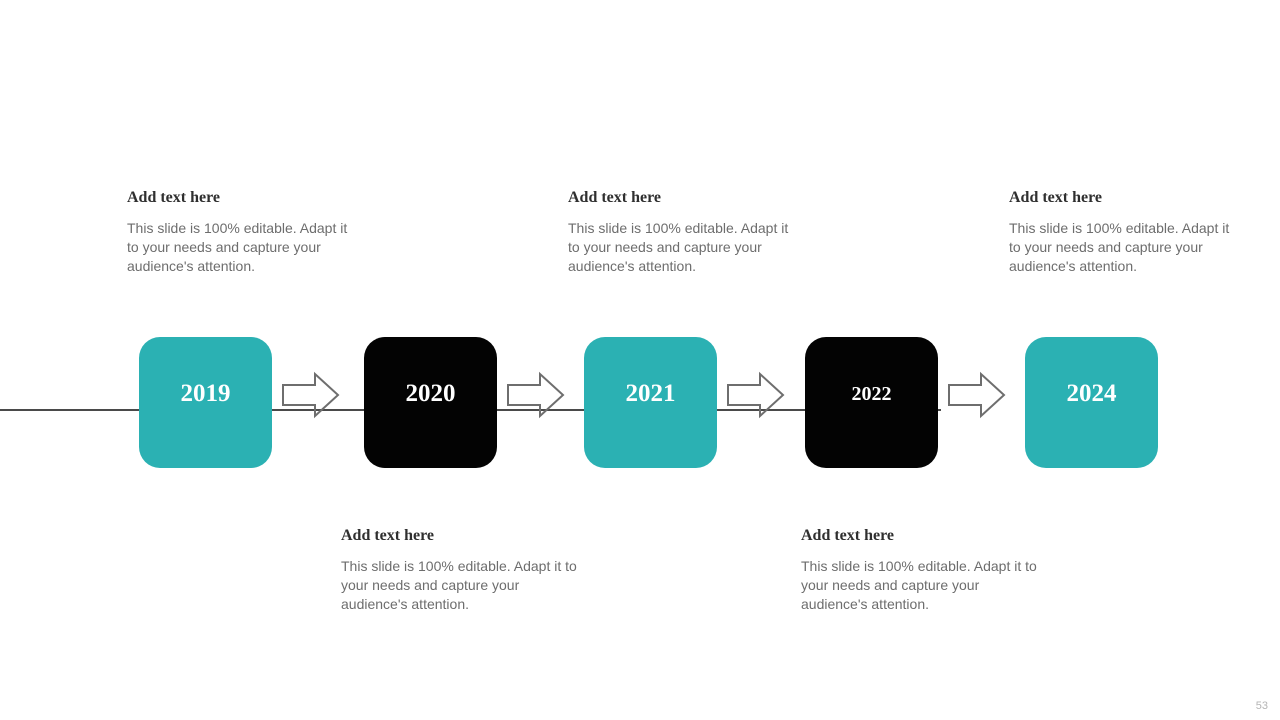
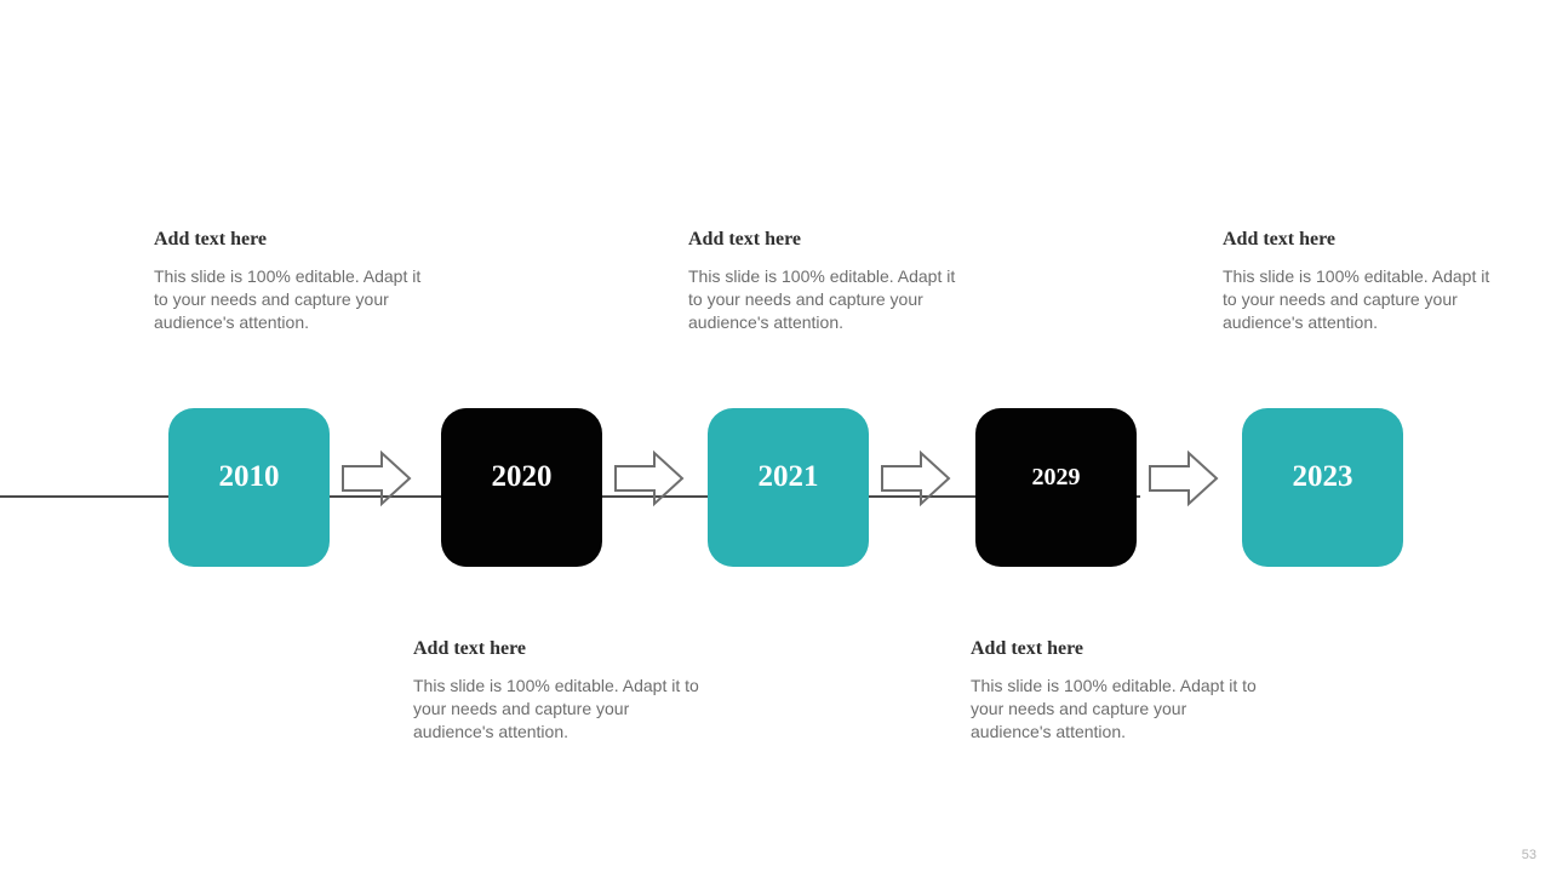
  Add text here
  This slide is 100% editable. Adapt it to your needs and capture your audience's attention.
  Add text here
  This slide is 100% editable. Adapt it to your needs and capture your audience's attention.
  Add text here
  This slide is 100% editable. Adapt it to your needs and capture your audience's attention.
- 2019
+ 2010
  2020
  2021
- 2022
+ 2029
- 2024
+ 2023
  Add text here
  This slide is 100% editable. Adapt it to your needs and capture your audience's attention.
  Add text here
  This slide is 100% editable. Adapt it to your needs and capture your audience's attention.
  53
